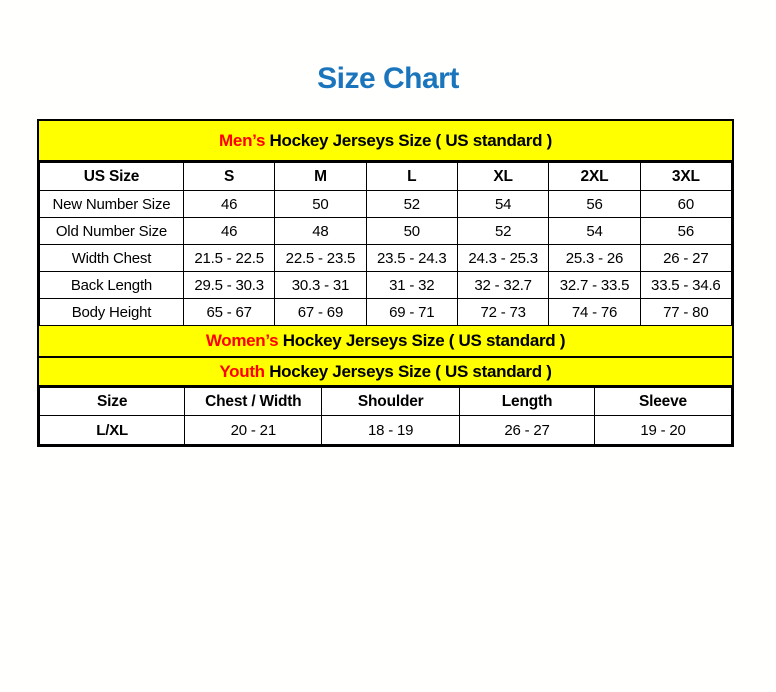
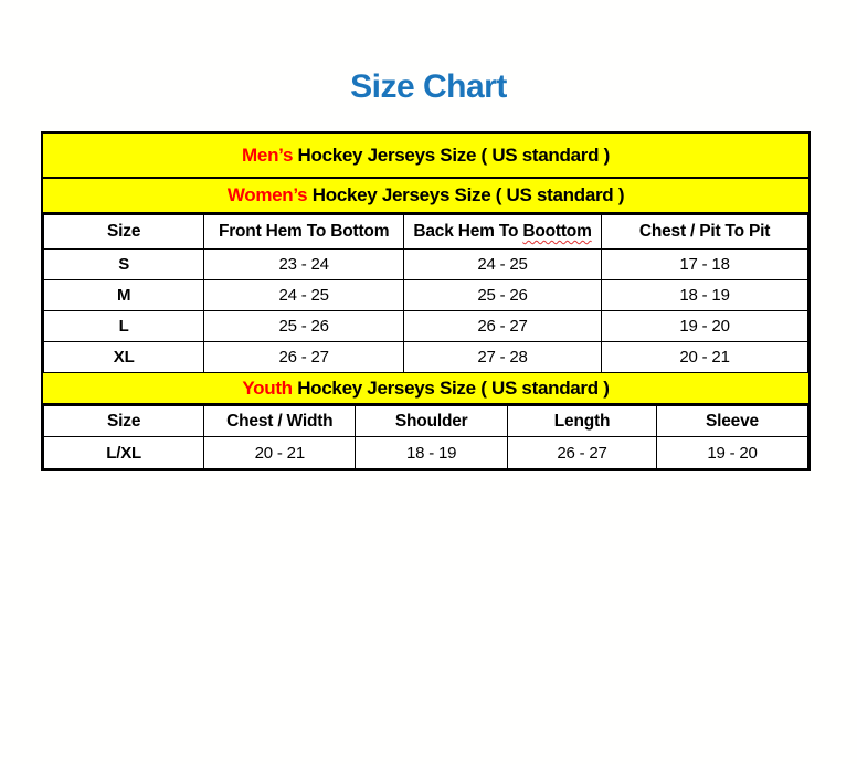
  Size Chart
  Men’s
  Hockey Jerseys Size ( US standard )
- US Size	S	M	L	XL	2XL	3XL
- New Number Size	46	50	52	54	56	60
- Old Number Size	46	48	50	52	54	56
- Width Chest	21.5 - 22.5	22.5 - 23.5	23.5 - 24.3	24.3 - 25.3	25.3 - 26	26 - 27
- Back Length	29.5 - 30.3	30.3 - 31	31 - 32	32 - 32.7	32.7 - 33.5	33.5 - 34.6
- Body Height	65 - 67	67 - 69	69 - 71	72 - 73	74 - 76	77 - 80
  Women’s
  Hockey Jerseys Size ( US standard )
+ Size	Front Hem To Bottom	Back Hem To Boottom	Chest / Pit To Pit
+ S	23 - 24	24 - 25	17 - 18
+ M	24 - 25	25 - 26	18 - 19
+ L	25 - 26	26 - 27	19 - 20
+ XL	26 - 27	27 - 28	20 - 21
  Youth
  Hockey Jerseys Size ( US standard )
  Size	Chest / Width	Shoulder	Length	Sleeve
  L/XL	20 - 21	18 - 19	26 - 27	19 - 20
